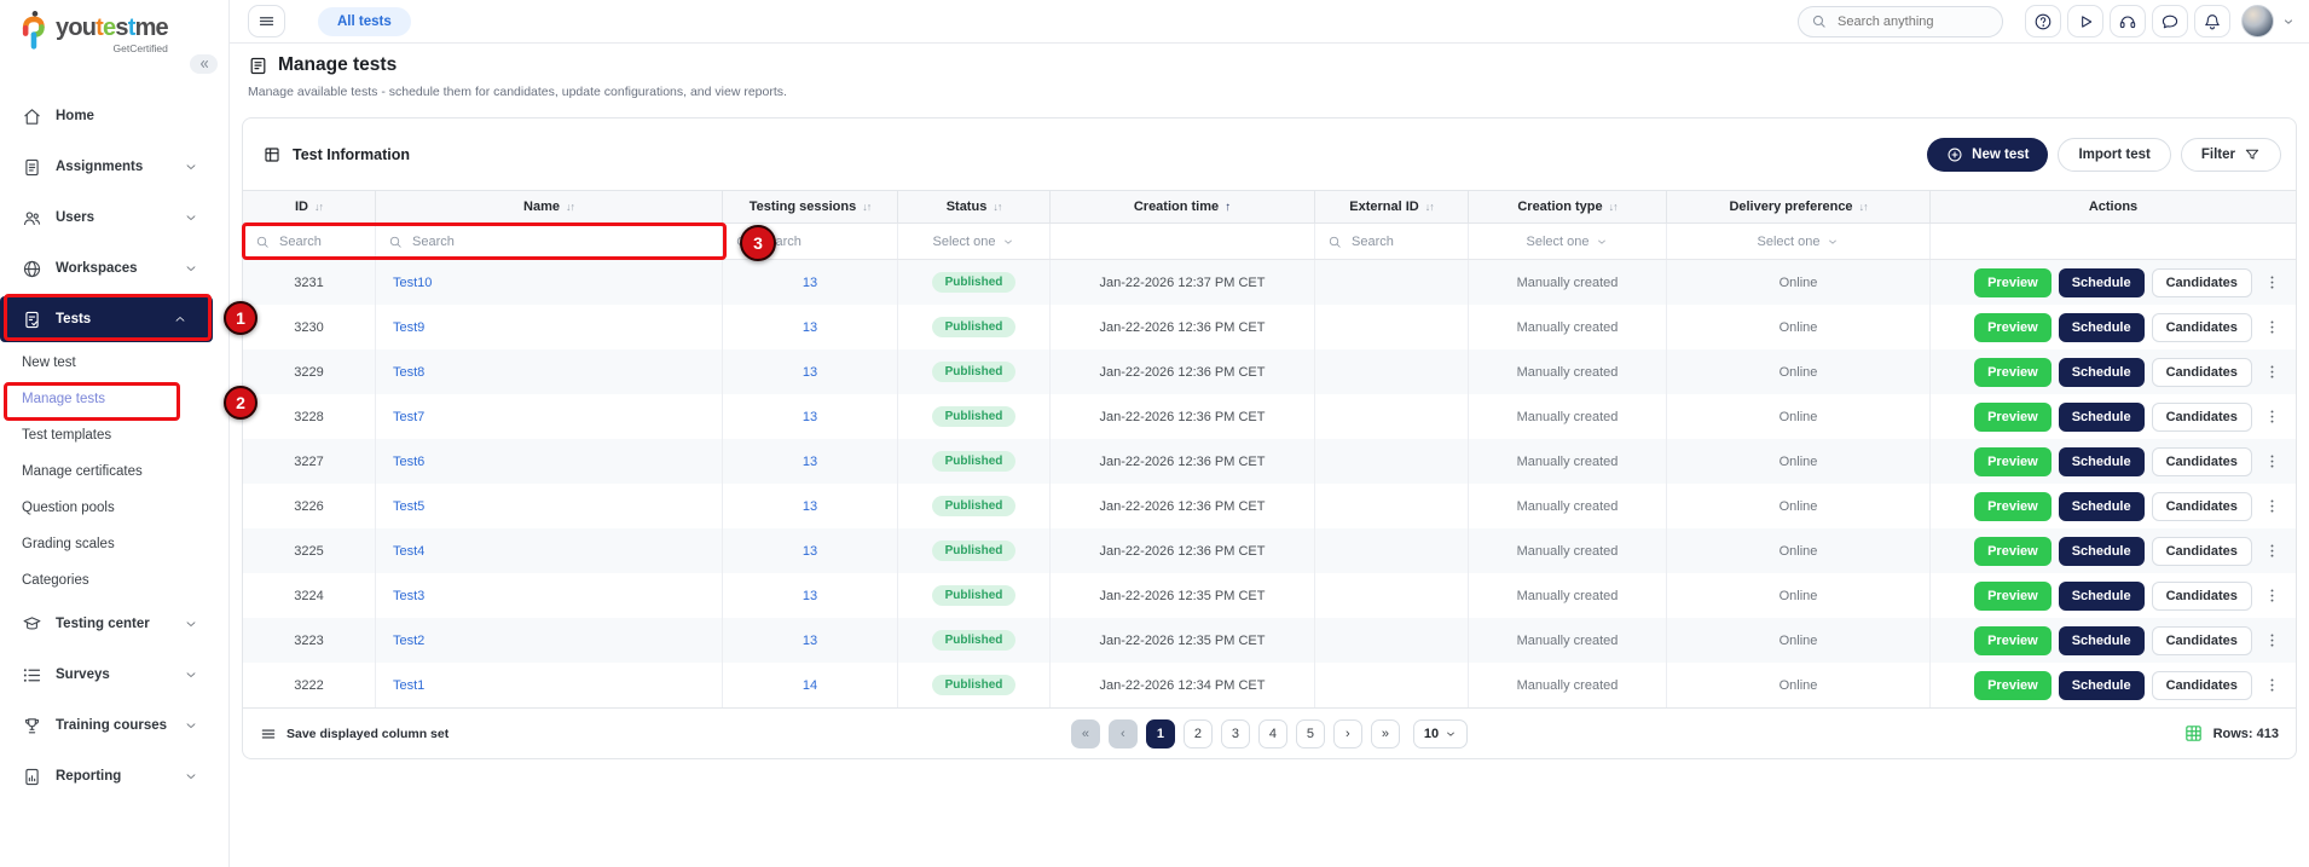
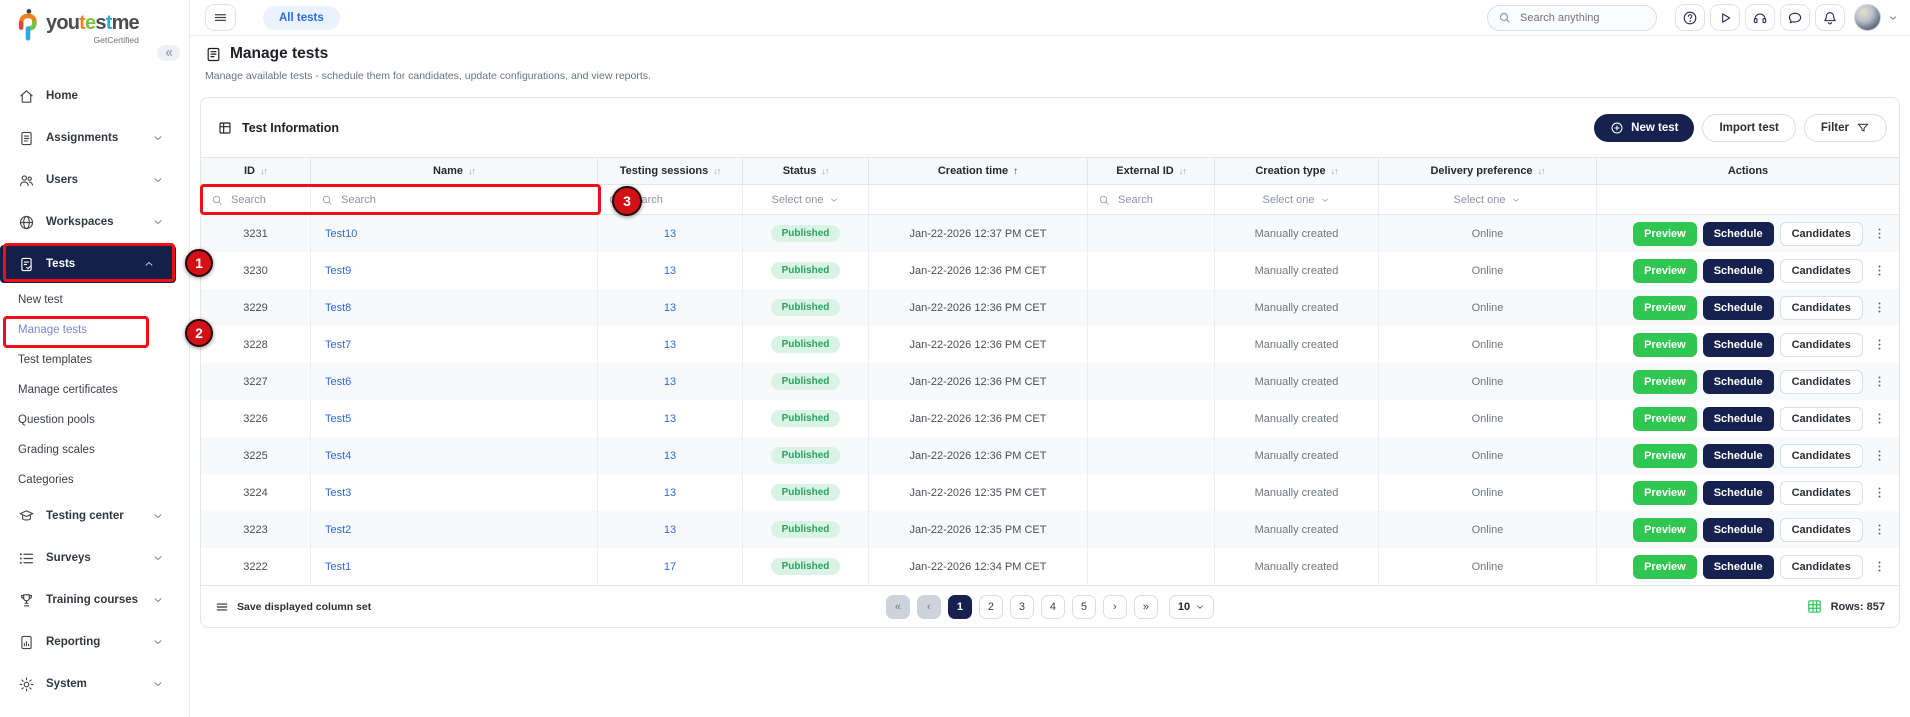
  youtestme
  GetCertified
  Home
  Assignments
  Users
  Workspaces
  Tests
  New test
  Manage tests
  Test templates
  Manage certificates
  Question pools
  Grading scales
  Categories
  Testing center
  Surveys
  Training courses
  Reporting
+ System
  All tests
  Search anything
  Manage tests
  Manage available tests - schedule them for candidates, update configurations, and view reports.
  Test Information
  New test
  Import test
  Filter
  ID
  ↓↑
  Name
  ↓↑
  Testing sessions
  ↓↑
  Status
  ↓↑
  Creation time
  ↑
  External ID
  ↓↑
  Creation type
  ↓↑
  Delivery preference
  ↓↑
  Actions
  Search
  Search
  Select one
  Search
  Select one
  Select one
  3231
  Test10
  13
  Published
  Jan-22-2026 12:37 PM CET
  Manually created
  Online
  Preview
  Schedule
  Candidates
  3230
  Test9
  13
  Published
  Jan-22-2026 12:36 PM CET
  Manually created
  Online
  Preview
  Schedule
  Candidates
  3229
  Test8
  13
  Published
  Jan-22-2026 12:36 PM CET
  Manually created
  Online
  Preview
  Schedule
  Candidates
  3228
  Test7
  13
  Published
  Jan-22-2026 12:36 PM CET
  Manually created
  Online
  Preview
  Schedule
  Candidates
  3227
  Test6
  13
  Published
  Jan-22-2026 12:36 PM CET
  Manually created
  Online
  Preview
  Schedule
  Candidates
  3226
  Test5
  13
  Published
  Jan-22-2026 12:36 PM CET
  Manually created
  Online
  Preview
  Schedule
  Candidates
  3225
  Test4
  13
  Published
  Jan-22-2026 12:36 PM CET
  Manually created
  Online
  Preview
  Schedule
  Candidates
  3224
  Test3
  13
  Published
  Jan-22-2026 12:35 PM CET
  Manually created
  Online
  Preview
  Schedule
  Candidates
  3223
  Test2
  13
  Published
  Jan-22-2026 12:35 PM CET
  Manually created
  Online
  Preview
  Schedule
  Candidates
  3222
  Test1
- 14
+ 17
  Published
  Jan-22-2026 12:34 PM CET
  Manually created
  Online
  Preview
  Schedule
  Candidates
  Save displayed column set
  «
  ‹
  1
  2
  3
  4
  5
  ›
  »
  10
- Rows: 413
+ Rows: 857
  1
  2
  3
